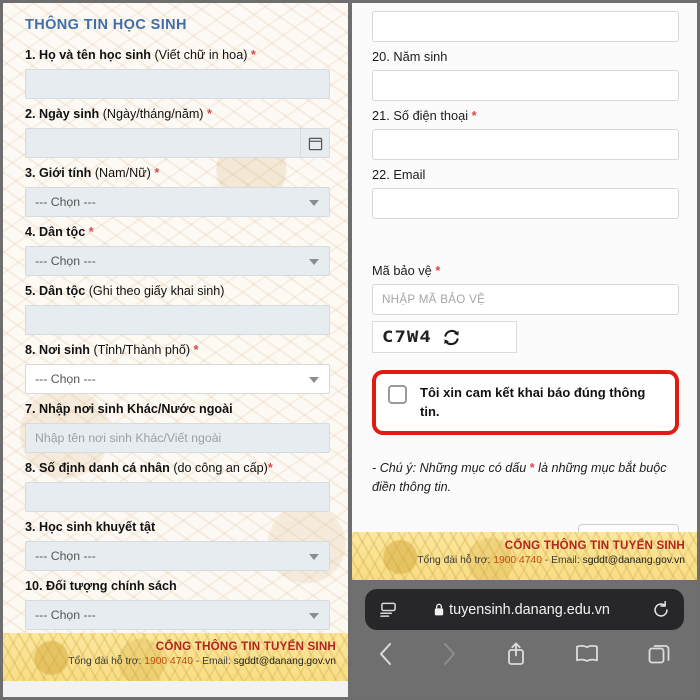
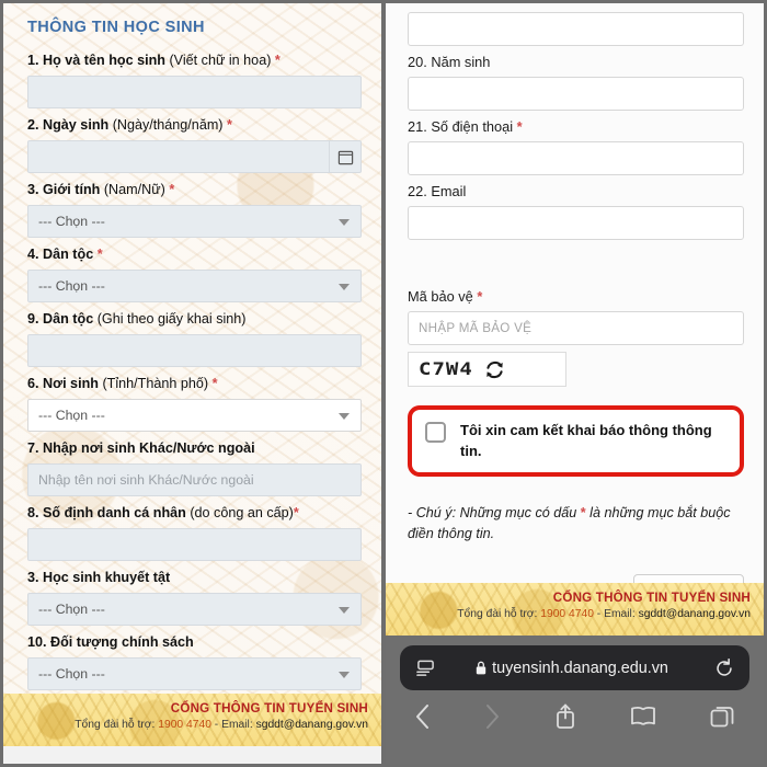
  THÔNG TIN HỌC SINH
  1. Họ và tên học sinh (Viết chữ in hoa) *
  2. Ngày sinh (Ngày/tháng/năm) *
  3. Giới tính (Nam/Nữ) *
  --- Chọn ---
  4. Dân tộc *
  --- Chọn ---
- 5. Dân tộc (Ghi theo giấy khai sinh)
+ 9. Dân tộc (Ghi theo giấy khai sinh)
- 8. Nơi sinh (Tỉnh/Thành phố) *
+ 6. Nơi sinh (Tỉnh/Thành phố) *
  --- Chọn ---
  7. Nhập nơi sinh Khác/Nước ngoài
- Nhập tên nơi sinh Khác/Viết ngoài
+ Nhập tên nơi sinh Khác/Nước ngoài
  8. Số định danh cá nhân (do công an cấp)*
  3. Học sinh khuyết tật
  --- Chọn ---
  10. Đối tượng chính sách
  --- Chọn ---
  CỔNG THÔNG TIN TUYỂN SINH
  Tổng đài hỗ trợ: 1900 4740 - Email: sgddt@danang.gov.vn
  20. Năm sinh
  21. Số điện thoại *
  22. Email
  Mã bảo vệ *
  NHẬP MÃ BẢO VỆ
  C7W4
- Tôi xin cam kết khai báo đúng thông tin.
+ Tôi xin cam kết khai báo thông thông tin.
  - Chú ý: Những mục có dấu * là những mục bắt buộc điền thông tin.
  CỔNG THÔNG TIN TUYỂN SINH
  Tổng đài hỗ trợ: 1900 4740 - Email: sgddt@danang.gov.vn
  tuyensinh.danang.edu.vn
